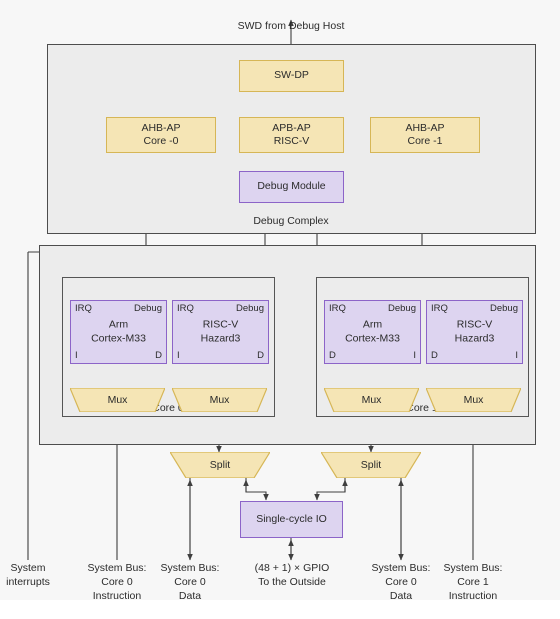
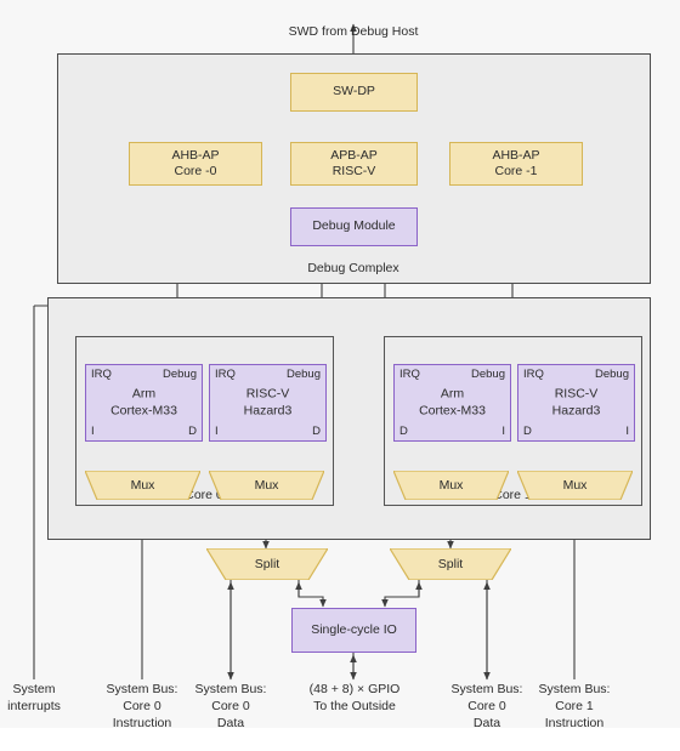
  SWD from Debug Host
  Debug Complex
  SW-DP
  AHB-AP
  Core -0
  APB-AP
  RISC-V
  AHB-AP
  Core -1
  Debug Module
  IRQ
  Debug
  Arm
  Cortex-M33
  I
  D
  IRQ
  Debug
  RISC-V
  Hazard3
  I
  D
  Mux
  Mux
  IRQ
  Debug
  Arm
  Cortex-M33
  D
  I
  IRQ
  Debug
  RISC-V
  Hazard3
  D
  I
  Mux
  Mux
  Split
  Split
  Single-cycle IO
  System
  interrupts
  System Bus:
  Core 0
  Instruction
  System Bus:
  Core 0
  Data
- (48 + 1) × GPIO
+ (48 + 8) × GPIO
  To the Outside
  System Bus:
  Core 0
  Data
  System Bus:
  Core 1
  Instruction
